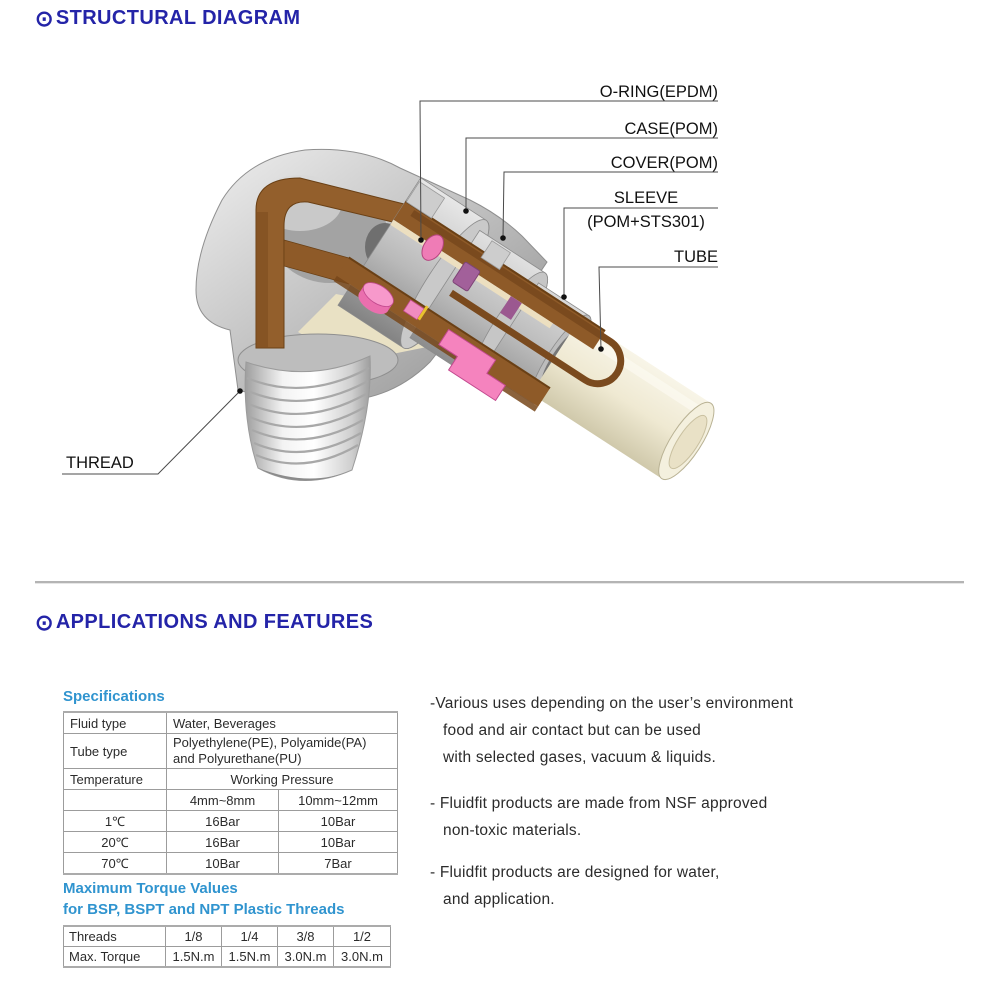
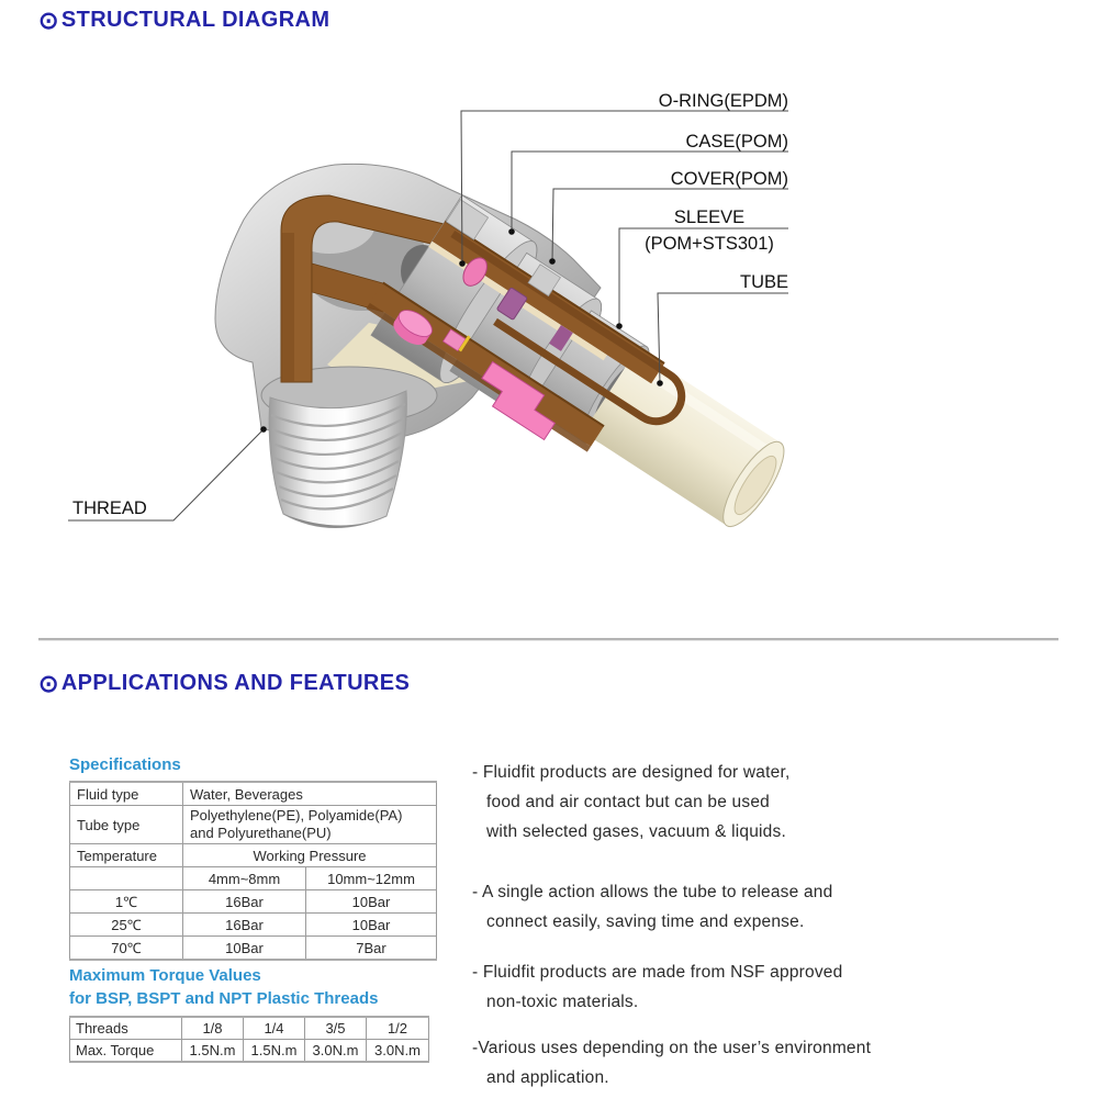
  ⊙
  STRUCTURAL DIAGRAM
  O-RING(EPDM)
  CASE(POM)
  COVER(POM)
  SLEEVE
  (POM+STS301)
  TUBE
  THREAD
  ⊙
  APPLICATIONS AND FEATURES
  Specifications
  Fluid type	Water, Beverages
  Tube type	Polyethylene(PE), Polyamide(PA) and Polyurethane(PU)
  Temperature	Working Pressure
  	4mm~8mm	10mm~12mm
  1℃	16Bar	10Bar
- 20℃	16Bar	10Bar
+ 25℃	16Bar	10Bar
  70℃	10Bar	7Bar
  Maximum Torque Values
  for BSP, BSPT and NPT Plastic Threads
- Threads	1/8	1/4	3/8	1/2
+ Threads	1/8	1/4	3/5	1/2
  Max. Torque	1.5N.m	1.5N.m	3.0N.m	3.0N.m
- -Various uses depending on the user’s environment
+ - Fluidfit products are designed for water,
  food and air contact but can be used
  with selected gases, vacuum & liquids.
+ - A single action allows the tube to release and
+ connect easily, saving time and expense.
  - Fluidfit products are made from NSF approved
  non-toxic materials.
- - Fluidfit products are designed for water,
+ -Various uses depending on the user’s environment
  and application.
